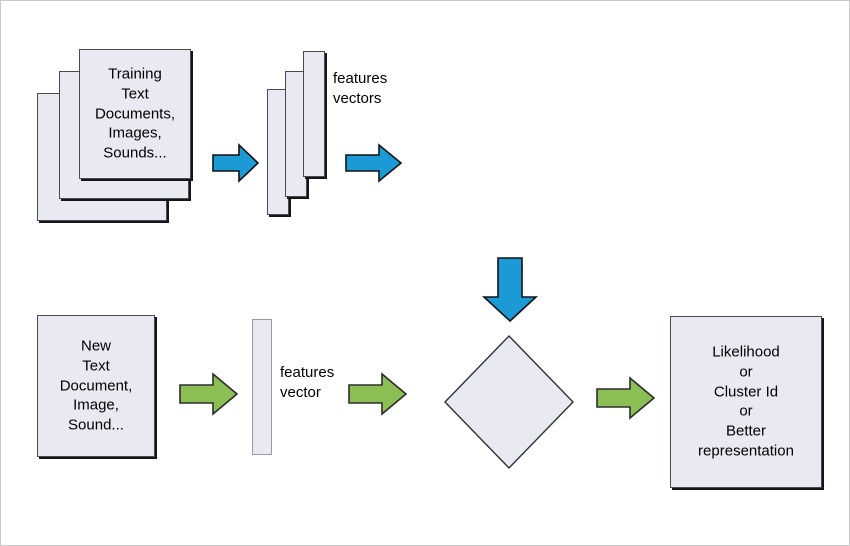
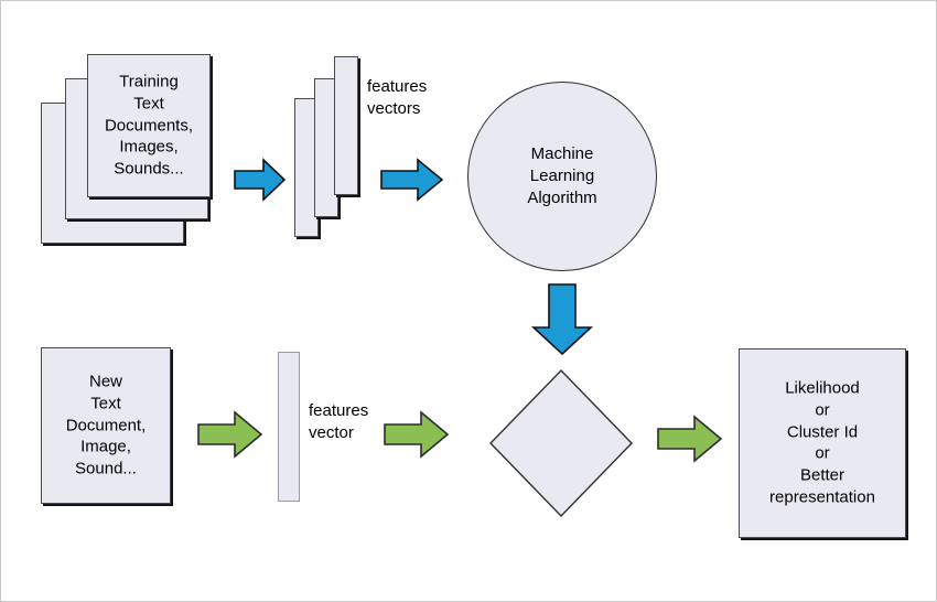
  Training
  Text
  Documents,
  Images,
  Sounds...
  features
  vectors
+ Machine
+ Learning
+ Algorithm
  New
  Text
  Document,
  Image,
  Sound...
  features
  vector
  Likelihood
  or
  Cluster Id
  or
  Better
  representation
